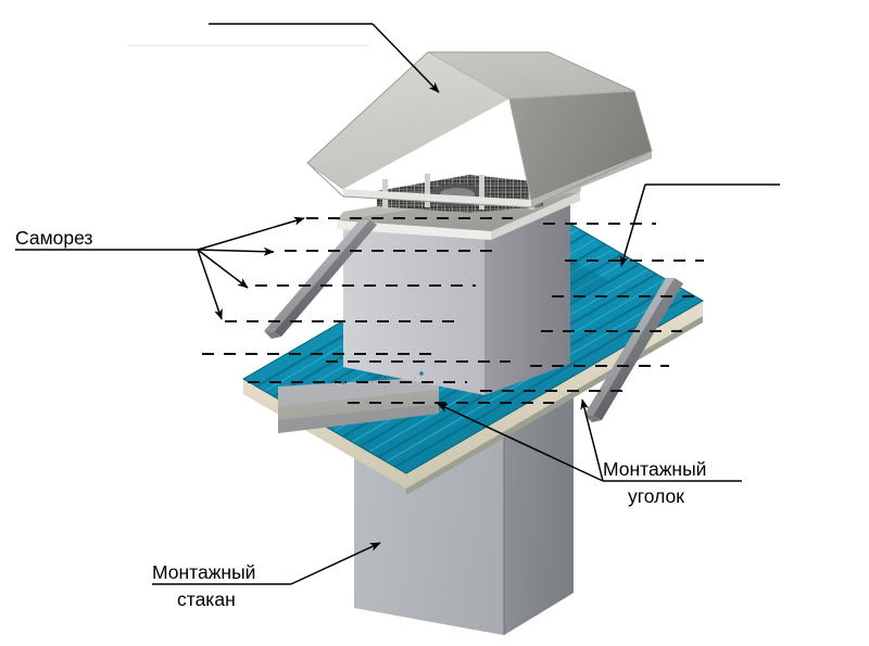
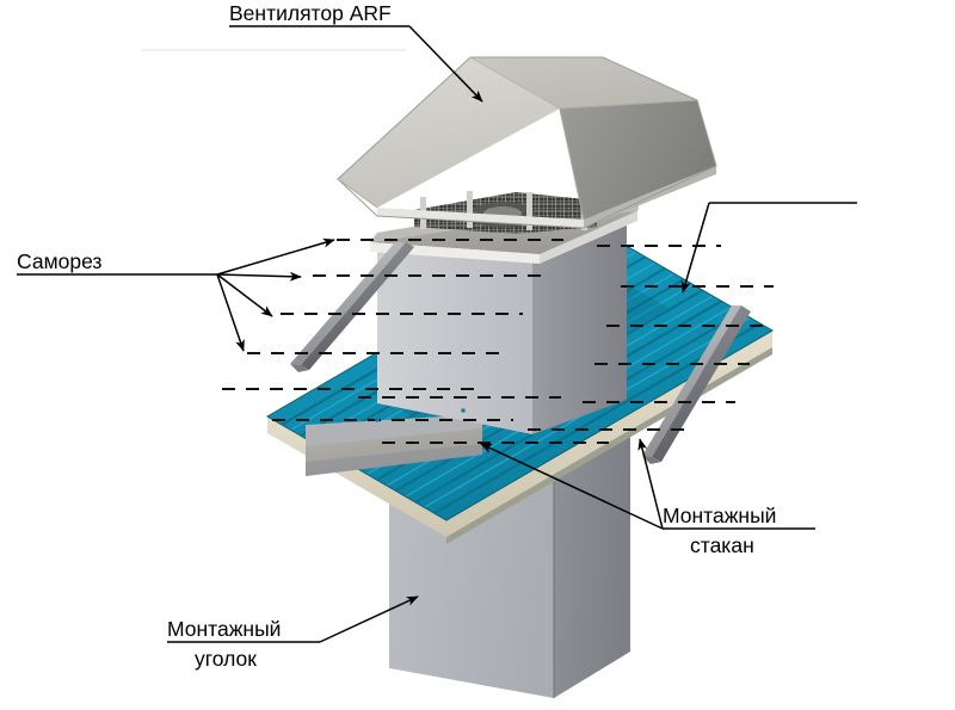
+ Вентилятор ARF
  Саморез
  Монтажный
- уголок
+ стакан
  Монтажный
- стакан
+ уголок
